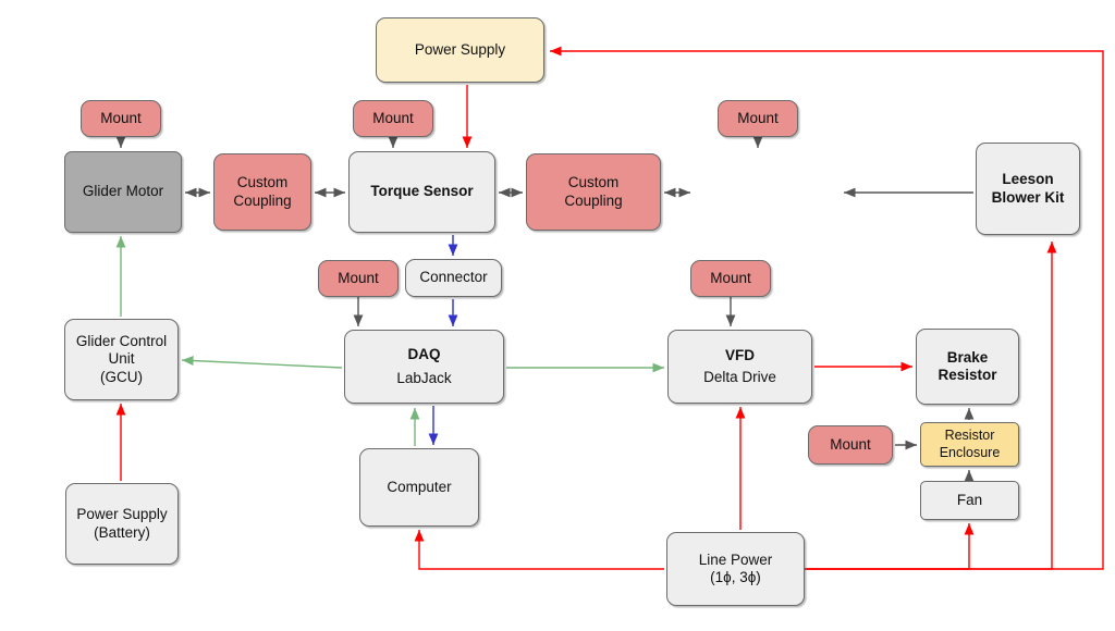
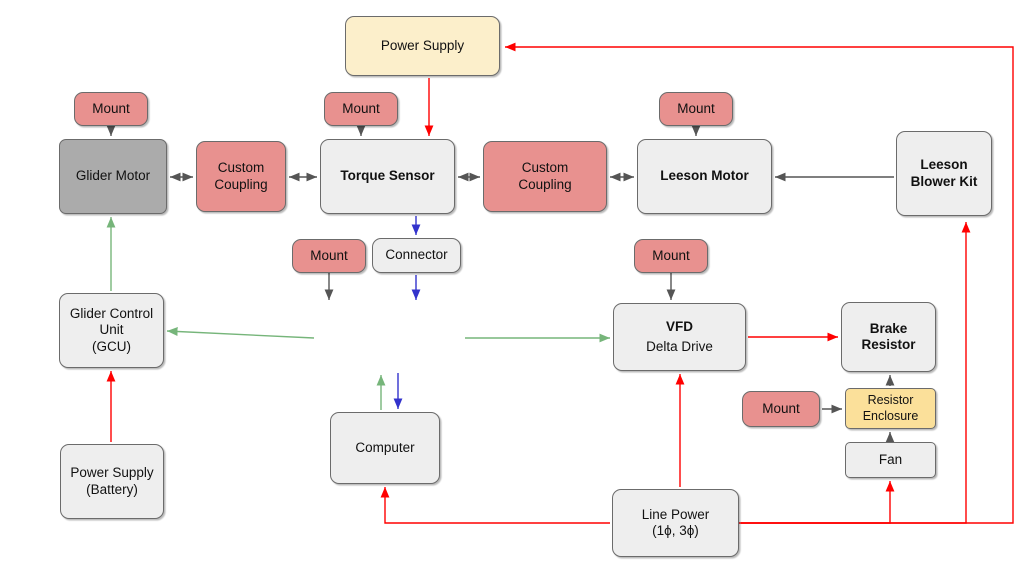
  Power Supply
  Mount
  Mount
  Mount
  Glider Motor
  Custom
  Coupling
  Torque Sensor
  Custom
  Coupling
+ Leeson Motor
  Leeson
  Blower Kit
  Mount
  Connector
  Mount
  Glider Control Unit
  (GCU)
- DAQ
- LabJack
  VFD
  Delta Drive
  Brake
  Resistor
  Mount
  Resistor
  Enclosure
  Computer
  Fan
  Power Supply
  (Battery)
  Line Power
  (1ϕ, 3ϕ)
